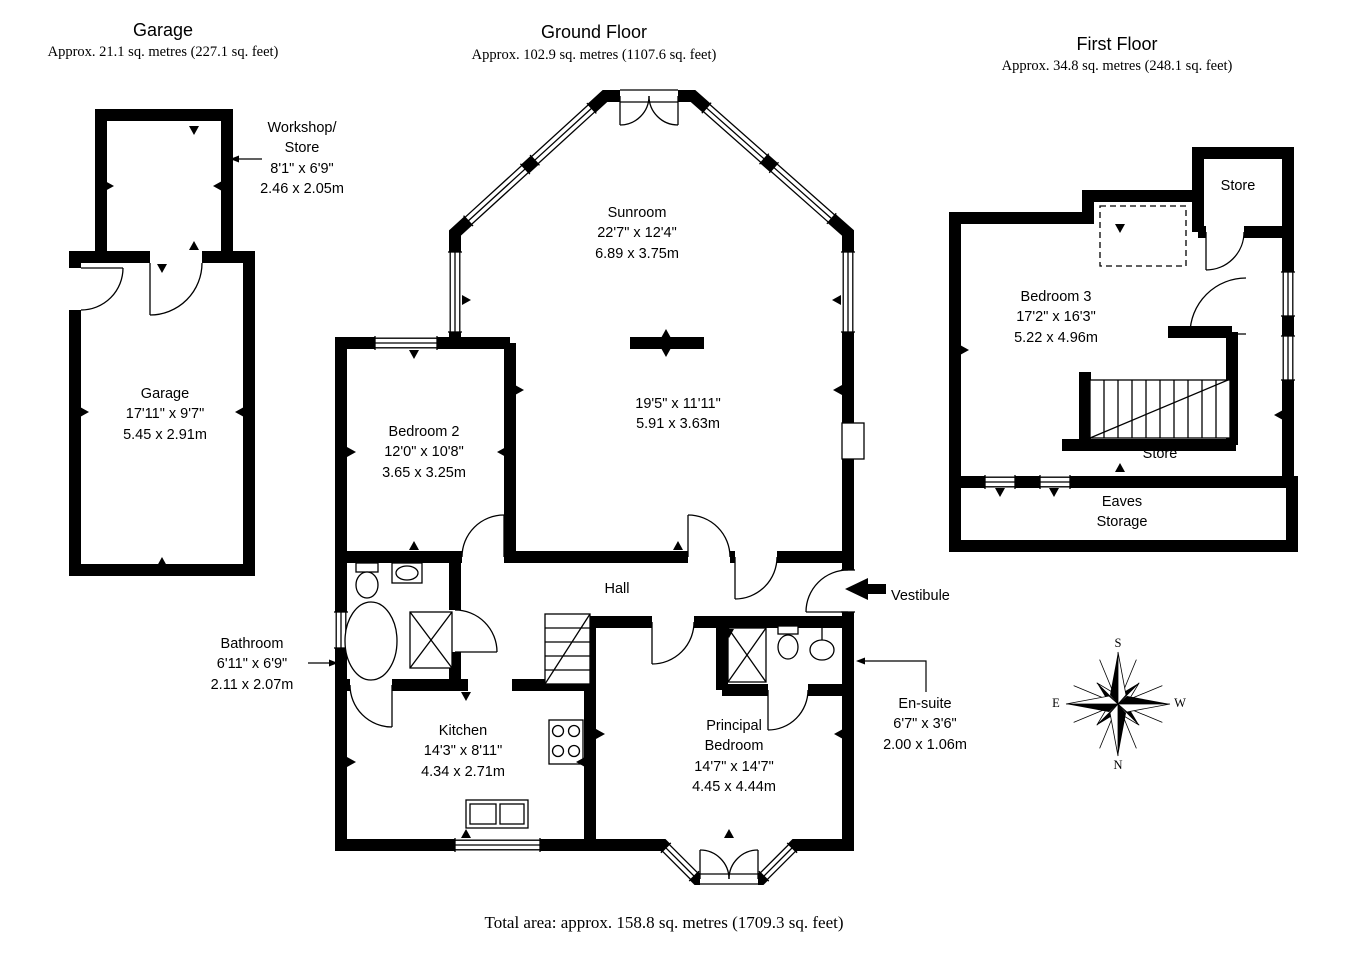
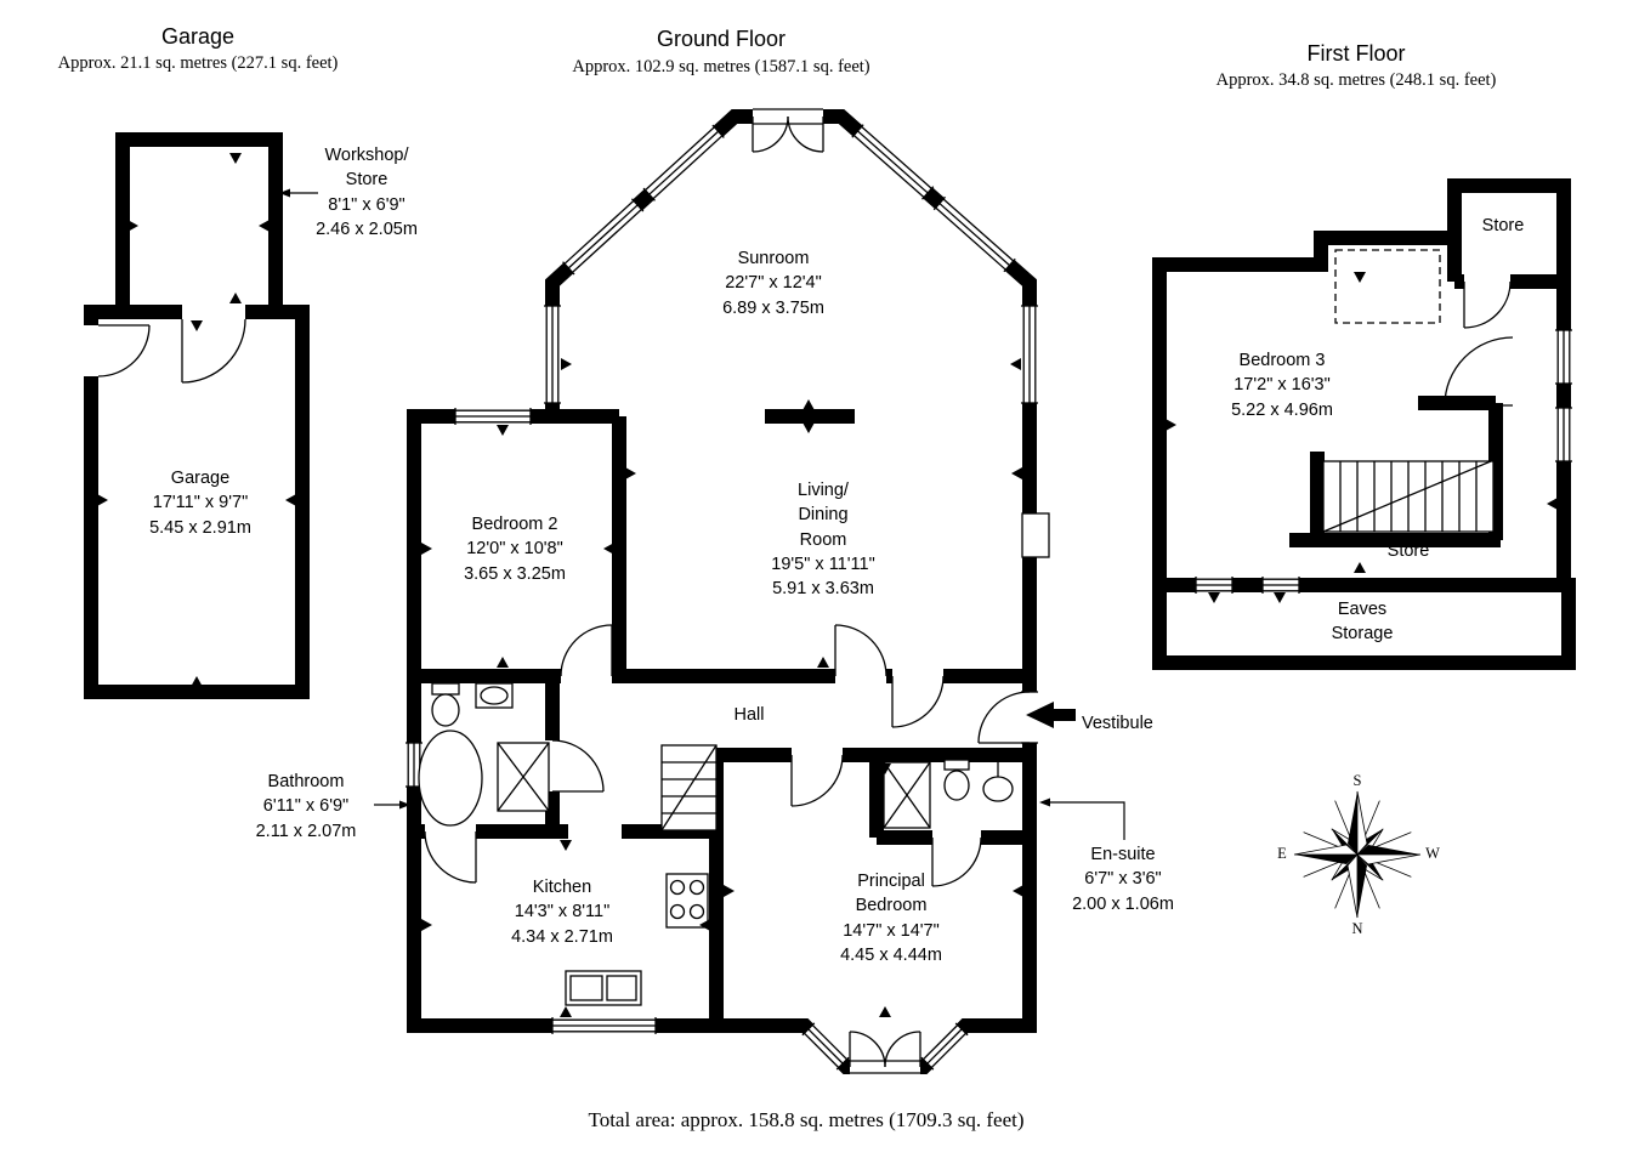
  Garage
  Approx. 21.1 sq. metres (227.1 sq. feet)
  Ground Floor
- Approx. 102.9 sq. metres (1107.6 sq. feet)
+ Approx. 102.9 sq. metres (1587.1 sq. feet)
  First Floor
  Approx. 34.8 sq. metres (248.1 sq. feet)
  Workshop/
  Store
  8'1" x 6'9"
  2.46 x 2.05m
  Garage
  17'11" x 9'7"
  5.45 x 2.91m
  Sunroom
  22'7" x 12'4"
  6.89 x 3.75m
  Bedroom 2
  12'0" x 10'8"
  3.65 x 3.25m
+ Living/
+ Dining
+ Room
  19'5" x 11'11"
  5.91 x 3.63m
  Hall
  Bathroom
  6'11" x 6'9"
  2.11 x 2.07m
  Kitchen
  14'3" x 8'11"
  4.34 x 2.71m
  Principal
  Bedroom
  14'7" x 14'7"
  4.45 x 4.44m
  En-suite
  6'7" x 3'6"
  2.00 x 1.06m
  Vestibule
  Store
  Bedroom 3
  17'2" x 16'3"
  5.22 x 4.96m
  Store
  Eaves
  Storage
  S
  N
  W
  E
  Total area: approx. 158.8 sq. metres (1709.3 sq. feet)
